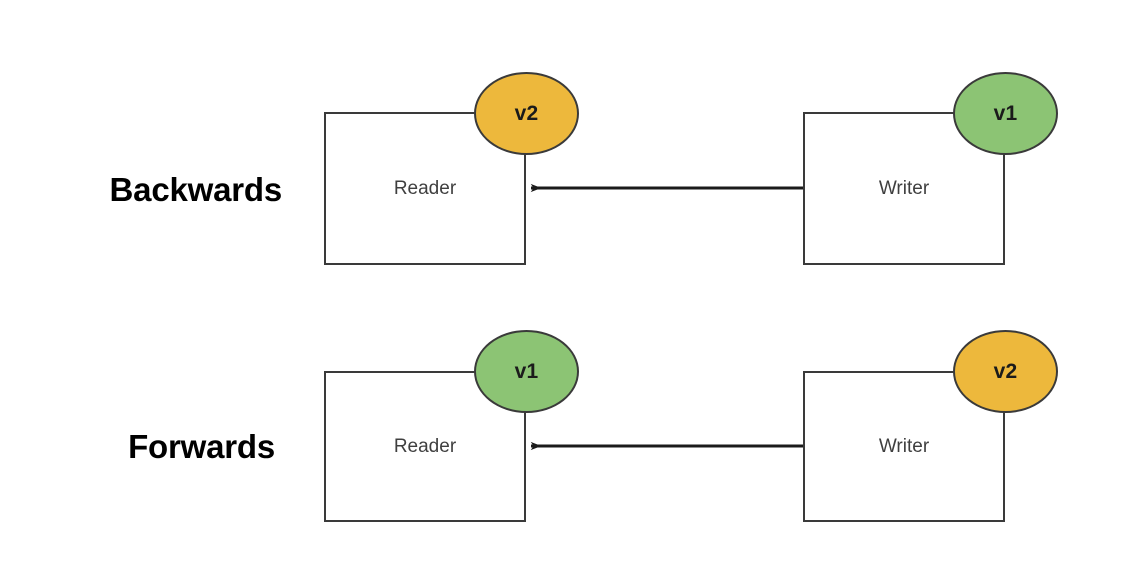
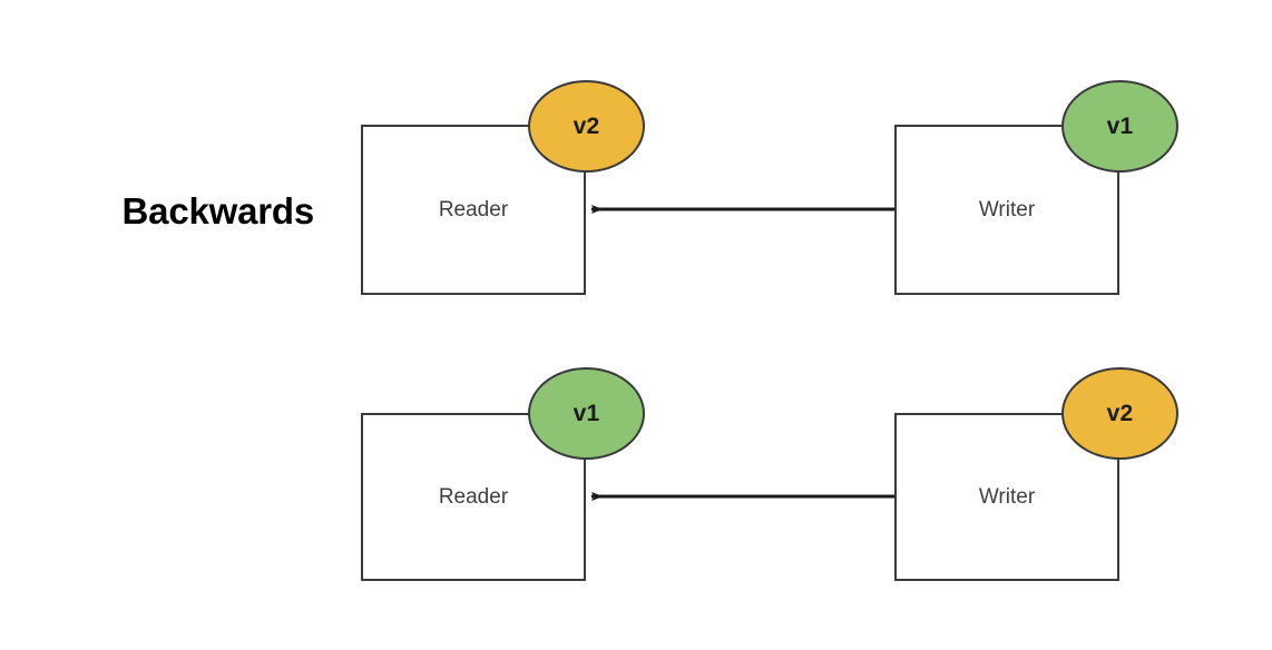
  Backwards
  Reader
  Writer
  v2
  v1
- Forwards
  Reader
  Writer
  v1
  v2
